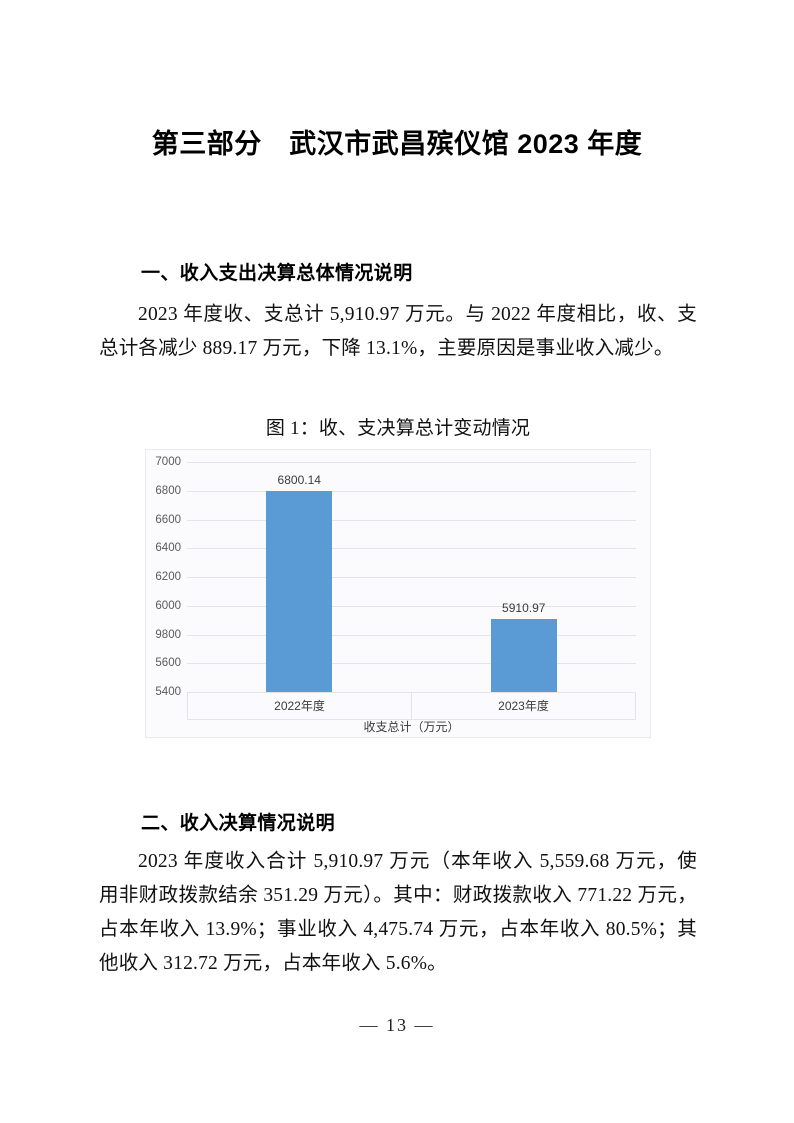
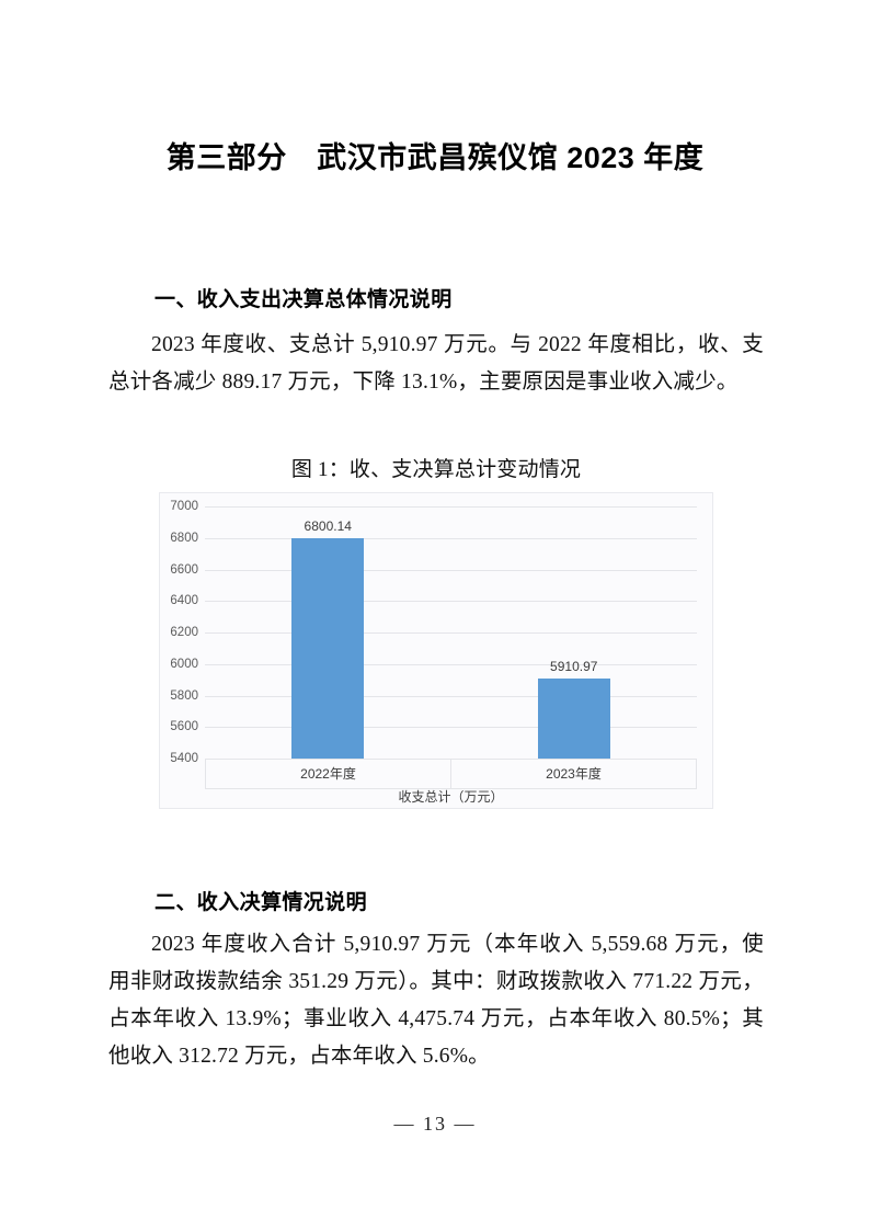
  第三部分 武汉市武昌殡仪馆 2023 年度
  一、收入支出决算总体情况说明
  2023 年度收、支总计 5,910.97 万元。与 2022 年度相比，收、支总计各减少 889.17 万元，下降 13.1%，主要原因是事业收入减少。
  图 1：收、支决算总计变动情况
  7000
  6800
  6600
  6400
  6200
  6000
- 9800
+ 5800
  5600
  5400
  6800.14
  5910.97
  2022年度
  2023年度
  收支总计（万元）
  二、收入决算情况说明
  2023 年度收入合计 5,910.97 万元（本年收入 5,559.68 万元，使用非财政拨款结余 351.29 万元）。其中：财政拨款收入 771.22 万元，占本年收入 13.9%；事业收入 4,475.74 万元，占本年收入 80.5%；其他收入 312.72 万元，占本年收入 5.6%。
  — 13 —
